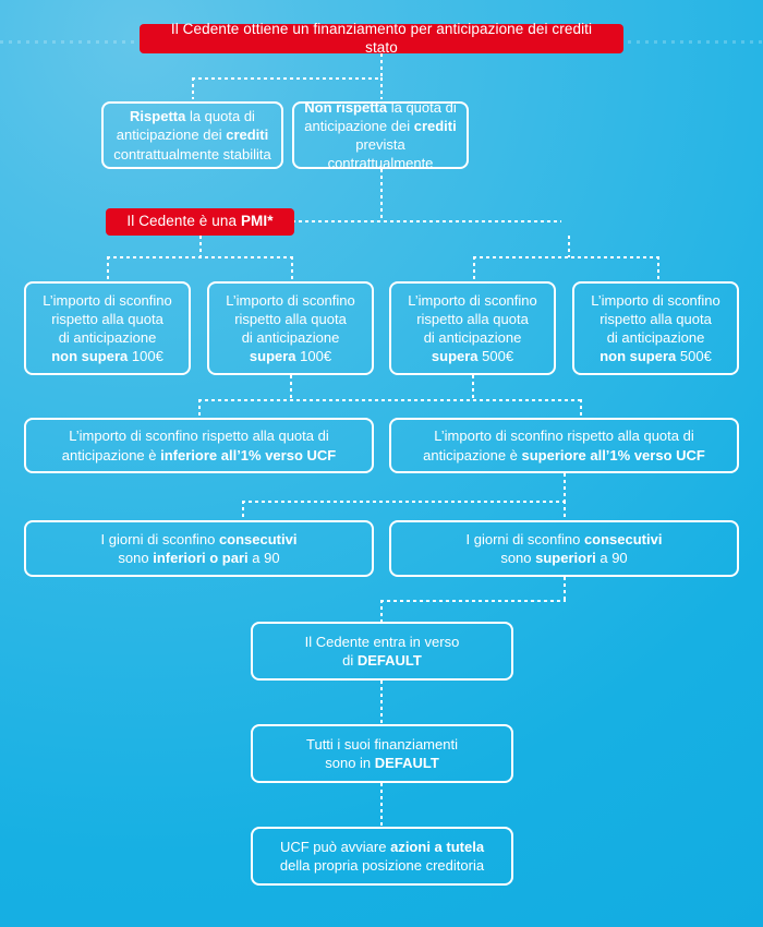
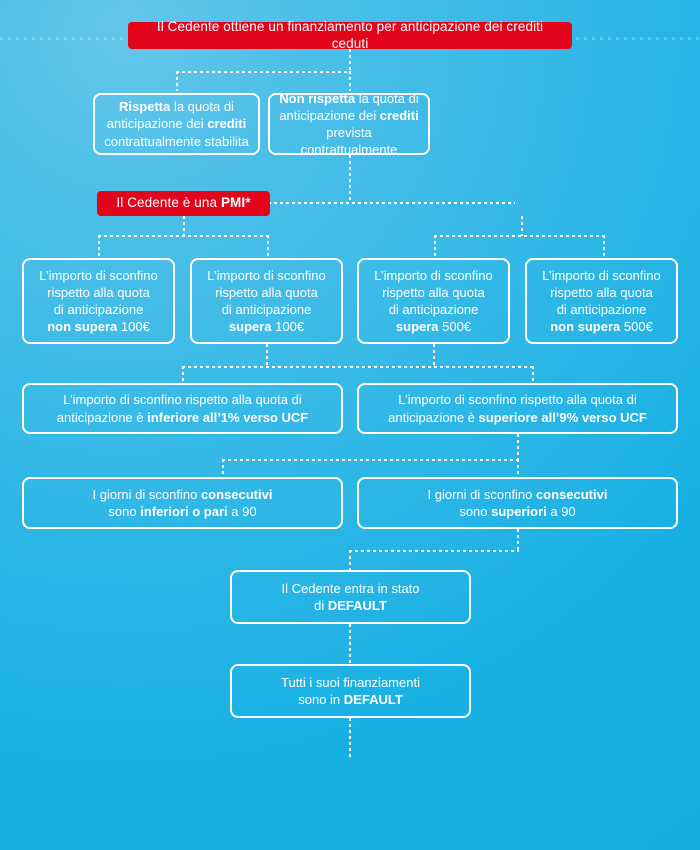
- Il Cedente ottiene un finanziamento per anticipazione dei crediti stato
+ Il Cedente ottiene un finanziamento per anticipazione dei crediti ceduti
  Rispetta la quota di
  anticipazione dei crediti
  contrattualmente stabilita
  Non rispetta la quota di
  anticipazione dei crediti
  prevista contrattualmente
  Il Cedente è una PMI*
  L’importo di sconfino
  rispetto alla quota
  di anticipazione
  non supera 100€
  L’importo di sconfino
  rispetto alla quota
  di anticipazione
  supera 100€
  L’importo di sconfino
  rispetto alla quota
  di anticipazione
  supera 500€
  L’importo di sconfino
  rispetto alla quota
  di anticipazione
  non supera 500€
  L’importo di sconfino rispetto alla quota di
  anticipazione è inferiore all’1% verso UCF
  L’importo di sconfino rispetto alla quota di
- anticipazione è superiore all’1% verso UCF
+ anticipazione è superiore all’9% verso UCF
  I giorni di sconfino consecutivi
  sono inferiori o pari a 90
  I giorni di sconfino consecutivi
  sono superiori a 90
- Il Cedente entra in verso
+ Il Cedente entra in stato
  di DEFAULT
  Tutti i suoi finanziamenti
  sono in DEFAULT
- UCF può avviare azioni a tutela
- della propria posizione creditoria
